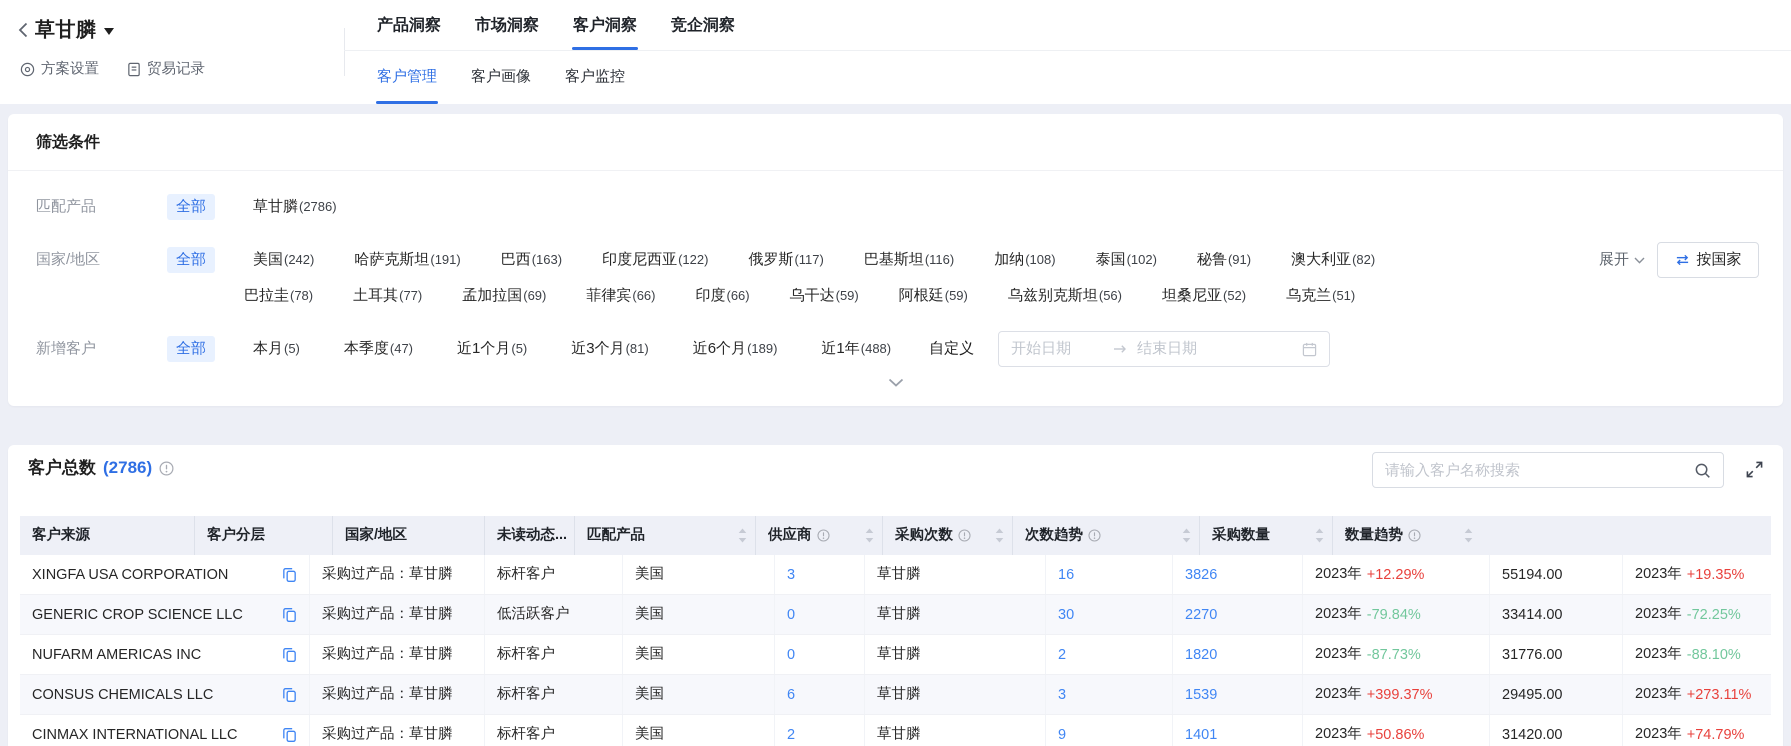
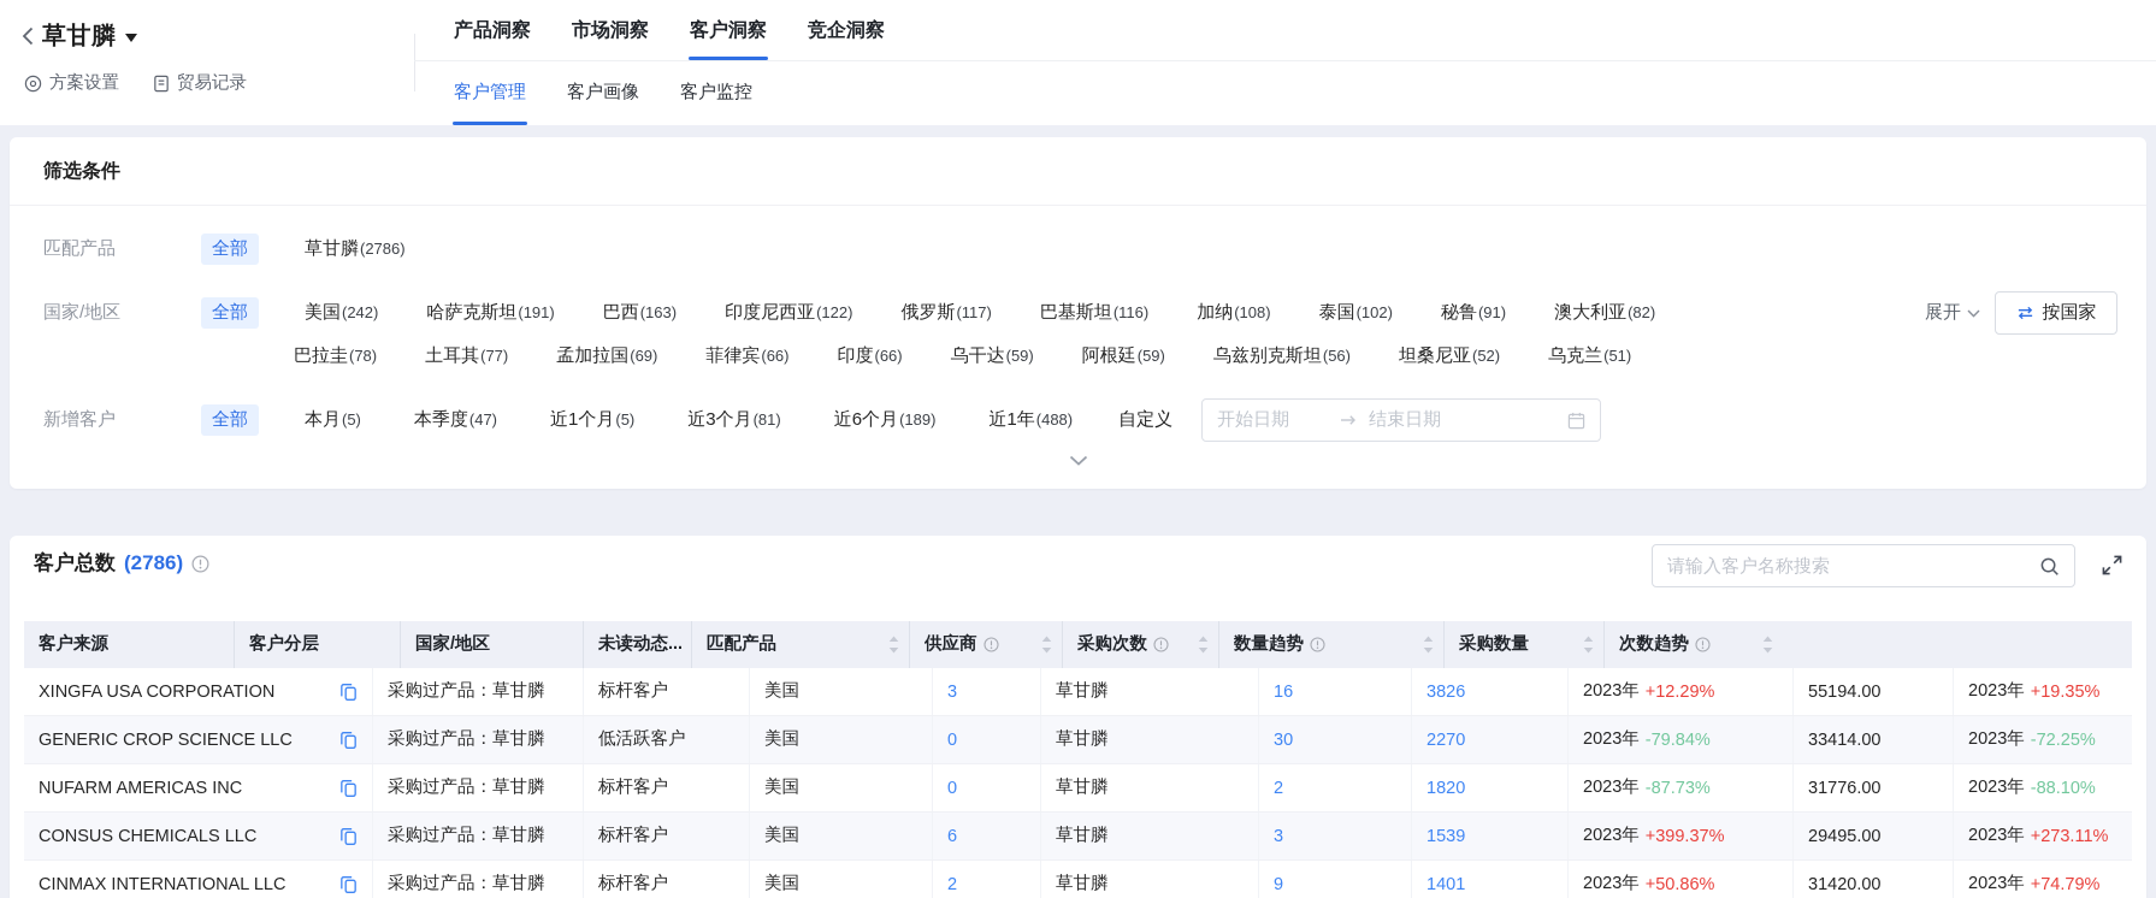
  草甘膦
  方案设置
  贸易记录
  产品洞察
  市场洞察
  客户洞察
  竞企洞察
  客户管理
  客户画像
  客户监控
  筛选条件
  匹配产品
  全部
  草甘膦
  (2786)
  国家/地区
  全部
  美国
  (242)
  哈萨克斯坦
  (191)
  巴西
  (163)
  印度尼西亚
  (122)
  俄罗斯
  (117)
  巴基斯坦
  (116)
  加纳
  (108)
  泰国
  (102)
  秘鲁
  (91)
  澳大利亚
  (82)
  巴拉圭
  (78)
  土耳其
  (77)
  孟加拉国
  (69)
  菲律宾
  (66)
  印度
  (66)
  乌干达
  (59)
  阿根廷
  (59)
  乌兹别克斯坦
  (56)
  坦桑尼亚
  (52)
  乌克兰
  (51)
  展开
  按国家
  新增客户
  全部
  本月
  (5)
  本季度
  (47)
  近1个月
  (5)
  近3个月
  (81)
  近6个月
  (189)
  近1年
  (488)
  自定义
  开始日期
  结束日期
  客户总数
  (2786)
  请输入客户名称搜索
  客户来源
  客户分层
  国家/地区
  未读动态...
  匹配产品
  供应商
  采购次数
- 次数趋势
+ 数量趋势
  采购数量
- 数量趋势
+ 次数趋势
  XINGFA USA CORPORATION
  采购过产品：草甘膦
  标杆客户
  美国
  3
  草甘膦
  16
  3826
  2023年
  +12.29%
  55194.00
  2023年
  +19.35%
  GENERIC CROP SCIENCE LLC
  采购过产品：草甘膦
  低活跃客户
  美国
  0
  草甘膦
  30
  2270
  2023年
  -79.84%
  33414.00
  2023年
  -72.25%
  NUFARM AMERICAS INC
  采购过产品：草甘膦
  标杆客户
  美国
  0
  草甘膦
  2
  1820
  2023年
  -87.73%
  31776.00
  2023年
  -88.10%
  CONSUS CHEMICALS LLC
  采购过产品：草甘膦
  标杆客户
  美国
  6
  草甘膦
  3
  1539
  2023年
  +399.37%
  29495.00
  2023年
  +273.11%
  CINMAX INTERNATIONAL LLC
  采购过产品：草甘膦
  标杆客户
  美国
  2
  草甘膦
  9
  1401
  2023年
  +50.86%
  31420.00
  2023年
  +74.79%
